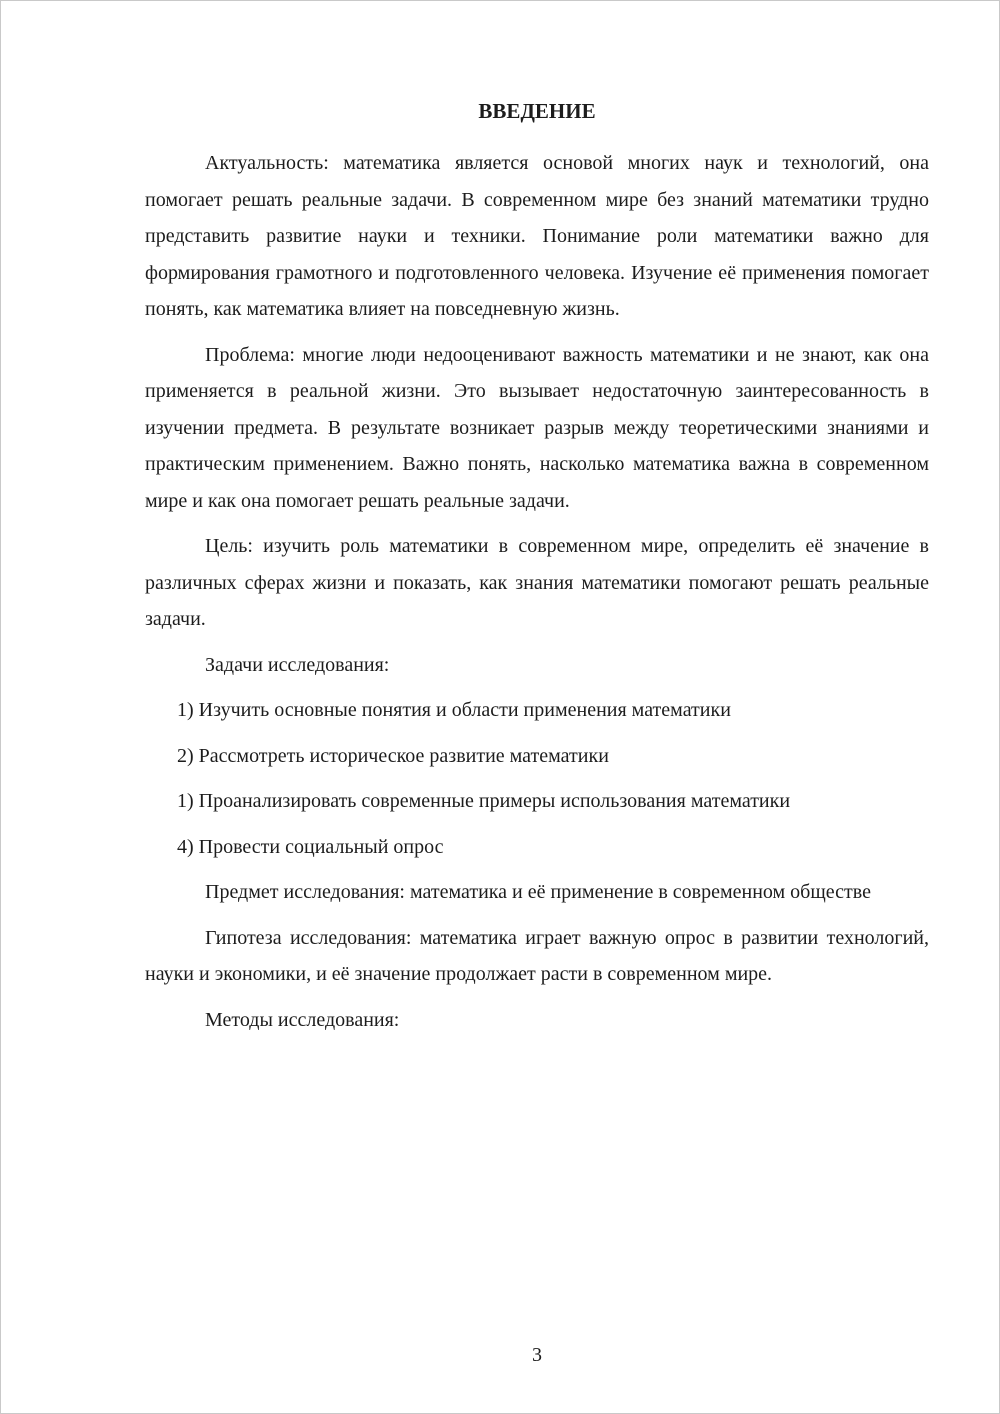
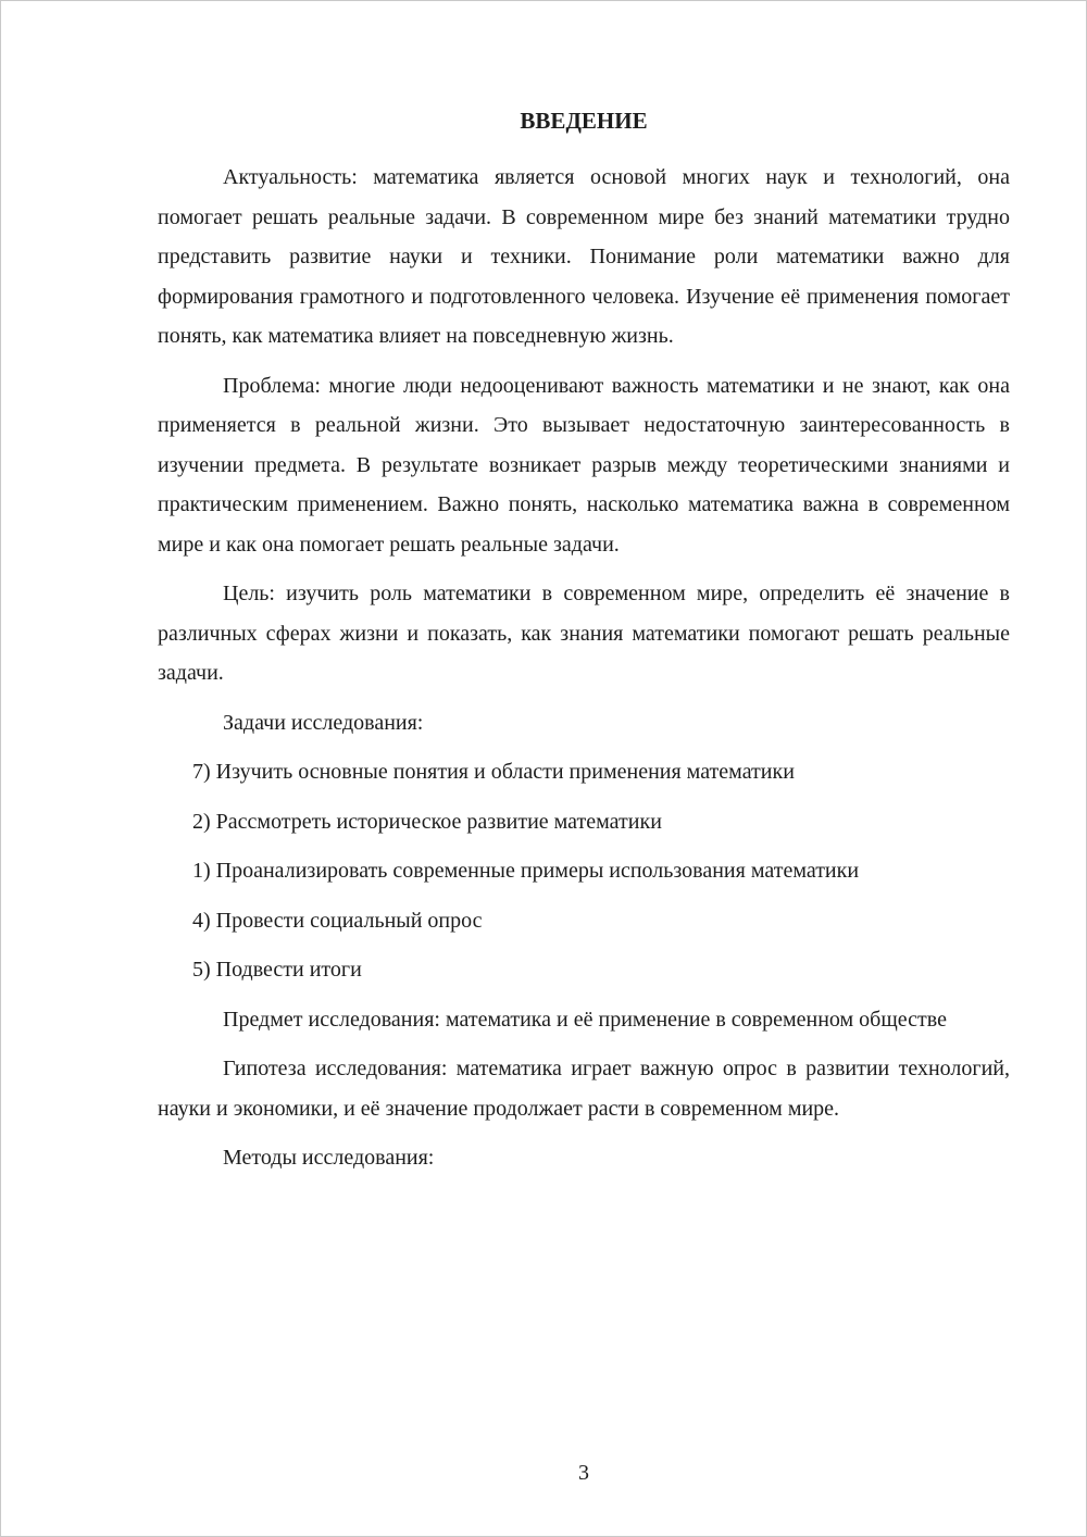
  ВВЕДЕНИЕ
  Актуальность: математика является основой многих наук и технологий, она помогает решать реальные задачи. В современном мире без знаний математики трудно представить развитие науки и техники. Понимание роли математики важно для формирования грамотного и подготовленного человека. Изучение её применения помогает понять, как математика влияет на повседневную жизнь.
  Проблема: многие люди недооценивают важность математики и не знают, как она применяется в реальной жизни. Это вызывает недостаточную заинтересованность в изучении предмета. В результате возникает разрыв между теоретическими знаниями и практическим применением. Важно понять, насколько математика важна в современном мире и как она помогает решать реальные задачи.
  Цель: изучить роль математики в современном мире, определить её значение в различных сферах жизни и показать, как знания математики помогают решать реальные задачи.
  Задачи исследования:
- 1) Изучить основные понятия и области применения математики
+ 7) Изучить основные понятия и области применения математики
  2) Рассмотреть историческое развитие математики
  1) Проанализировать современные примеры использования математики
  4) Провести социальный опрос
+ 5) Подвести итоги
  Предмет исследования: математика и её применение в современном обществе
  Гипотеза исследования: математика играет важную опрос в развитии технологий, науки и экономики, и её значение продолжает расти в современном мире.
  Методы исследования:
  3
